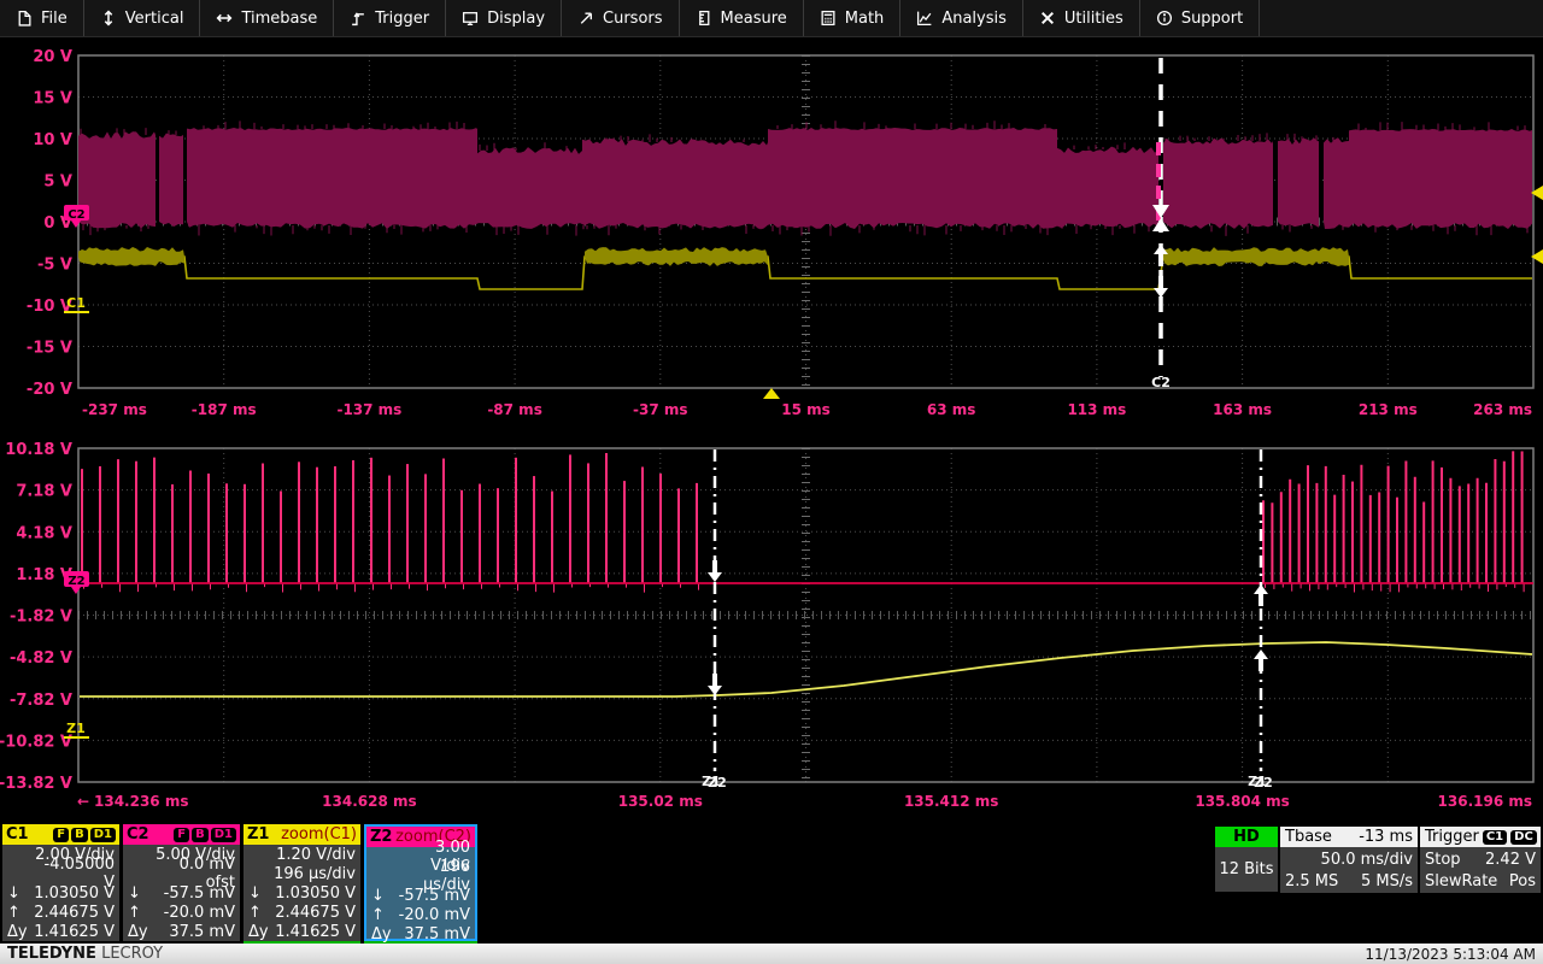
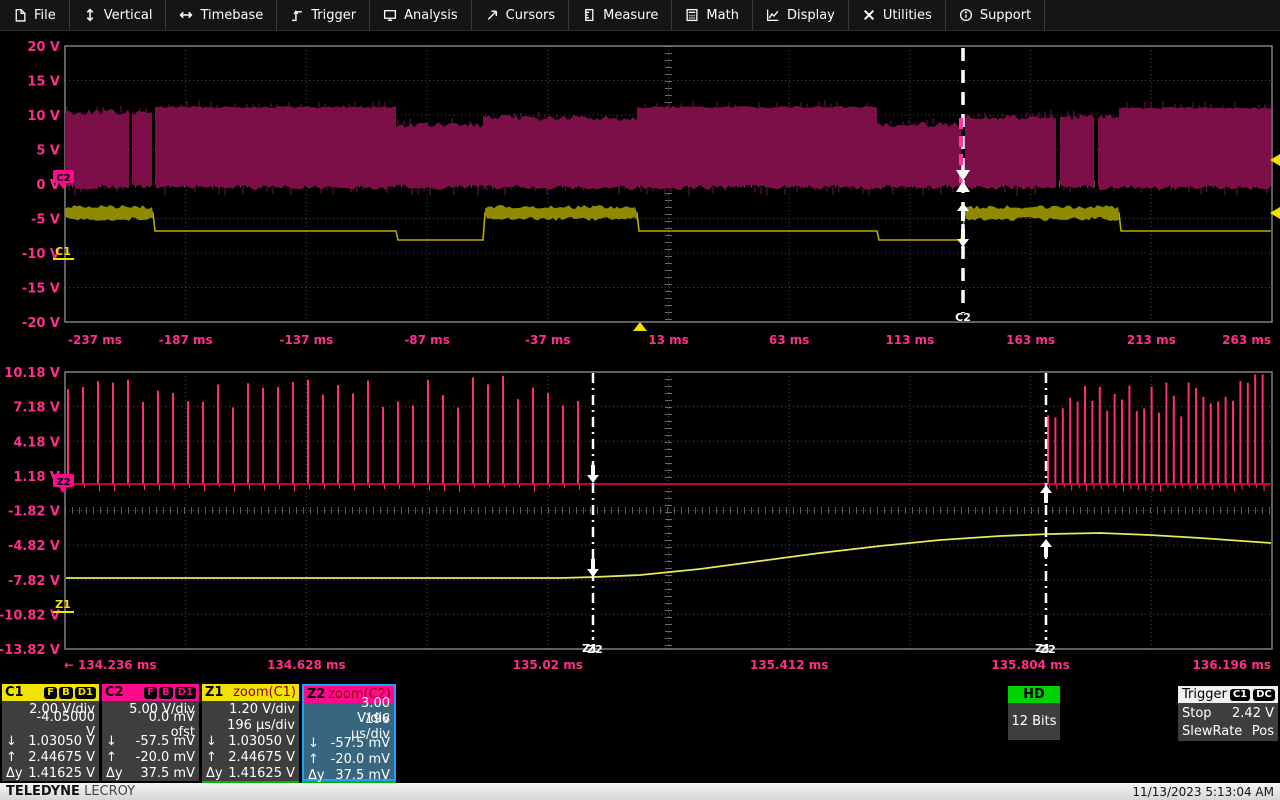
  File
  Vertical
  Timebase
  Trigger
- Display
+ Analysis
  Cursors
  Measure
  Math
- Analysis
+ Display
  Utilities
  Support
  20 V
  15 V
  10 V
  5 V
  0 V
  -5 V
  -10 V
  -15 V
  -20 V
  -237 ms
  -187 ms
  -137 ms
  -87 ms
  -37 ms
- 15 ms
+ 13 ms
  63 ms
  113 ms
  163 ms
  213 ms
  263 ms
  10.18 V
  7.18 V
  4.18 V
  1.18
  -1.82 V
  -4.82 V
  -7.82 V
  -10.82 V
  -13.82 V
  134.236 ms
  134.628 ms
  135.02 ms
  135.412 ms
  135.804 ms
  136.196 ms
  ←
  C2
  C1
  Z2
  Z1
  C2
  Z1
  Z2
  Z1
  Z2
  C1
  F
  B
  D1
  2.00 V/div
  -4.05000 V
  ↓
  1.03050 V
  ↑
  2.44675 V
  Δy
  1.41625 V
  C2
  F
  B
  D1
  5.00 V/div
  0.0 mV ofst
  ↓
  -57.5 mV
  ↑
  -20.0 mV
  Δy
  37.5 mV
  Z1
  zoom(C1)
  1.20 V/div
  196 µs/div
  ↓
  1.03050 V
  ↑
  2.44675 V
  Δy
  1.41625 V
  Z2
  zoom(C2)
  3.00 V/div
  196 µs/div
  ↓
  -57.5 mV
  ↑
  -20.0 mV
  Δy
  37.5 mV
  HD
  12 Bits
- Tbase
- -13 ms
- 50.0 ms/div
- 2.5 MS
- 5 MS/s
  Trigger
  C1
  DC
  Stop
  2.42 V
  SlewRate
  Pos
  TELEDYNE LECROY
  11/13/2023 5:13:04 AM
